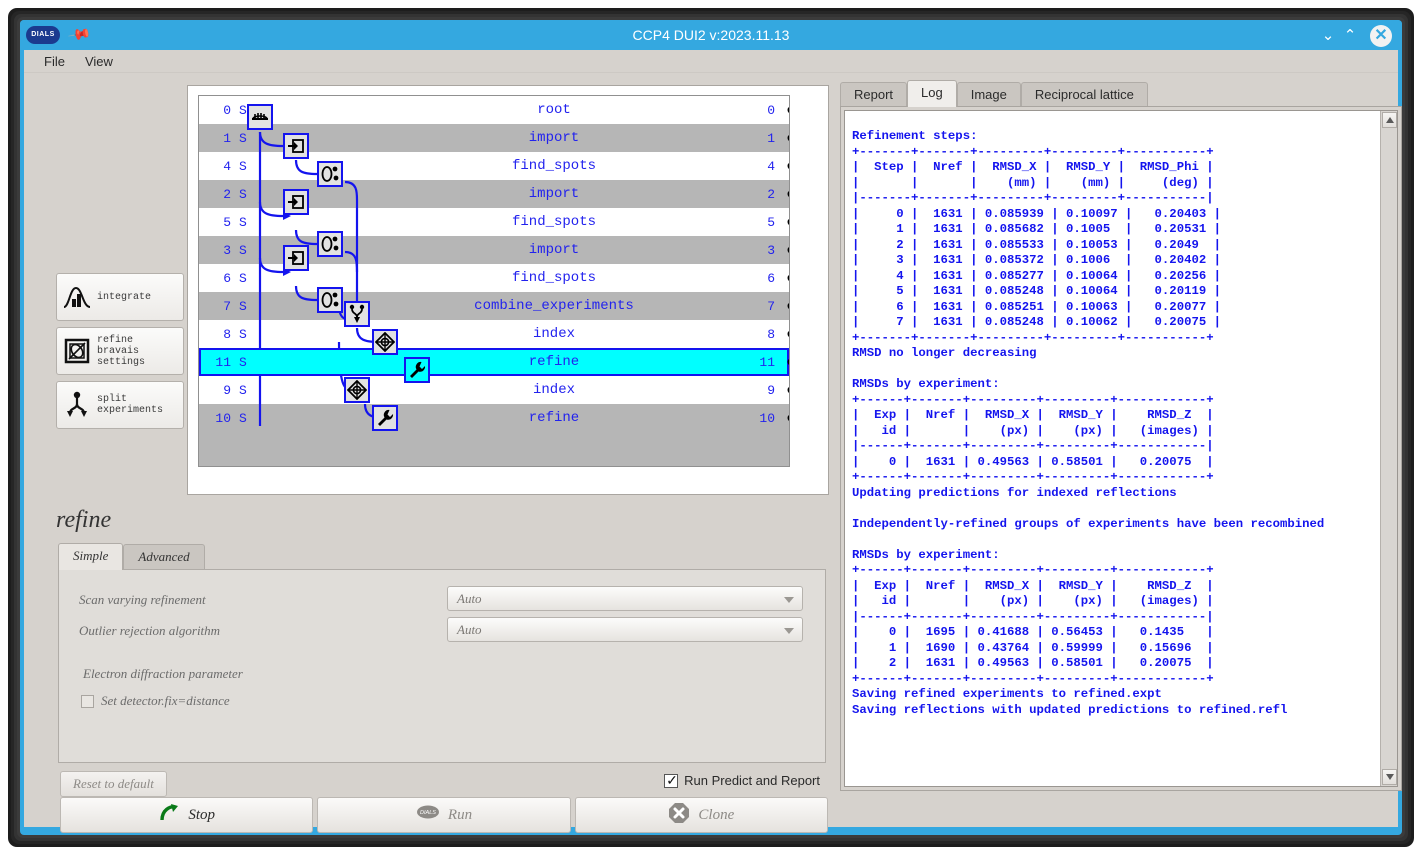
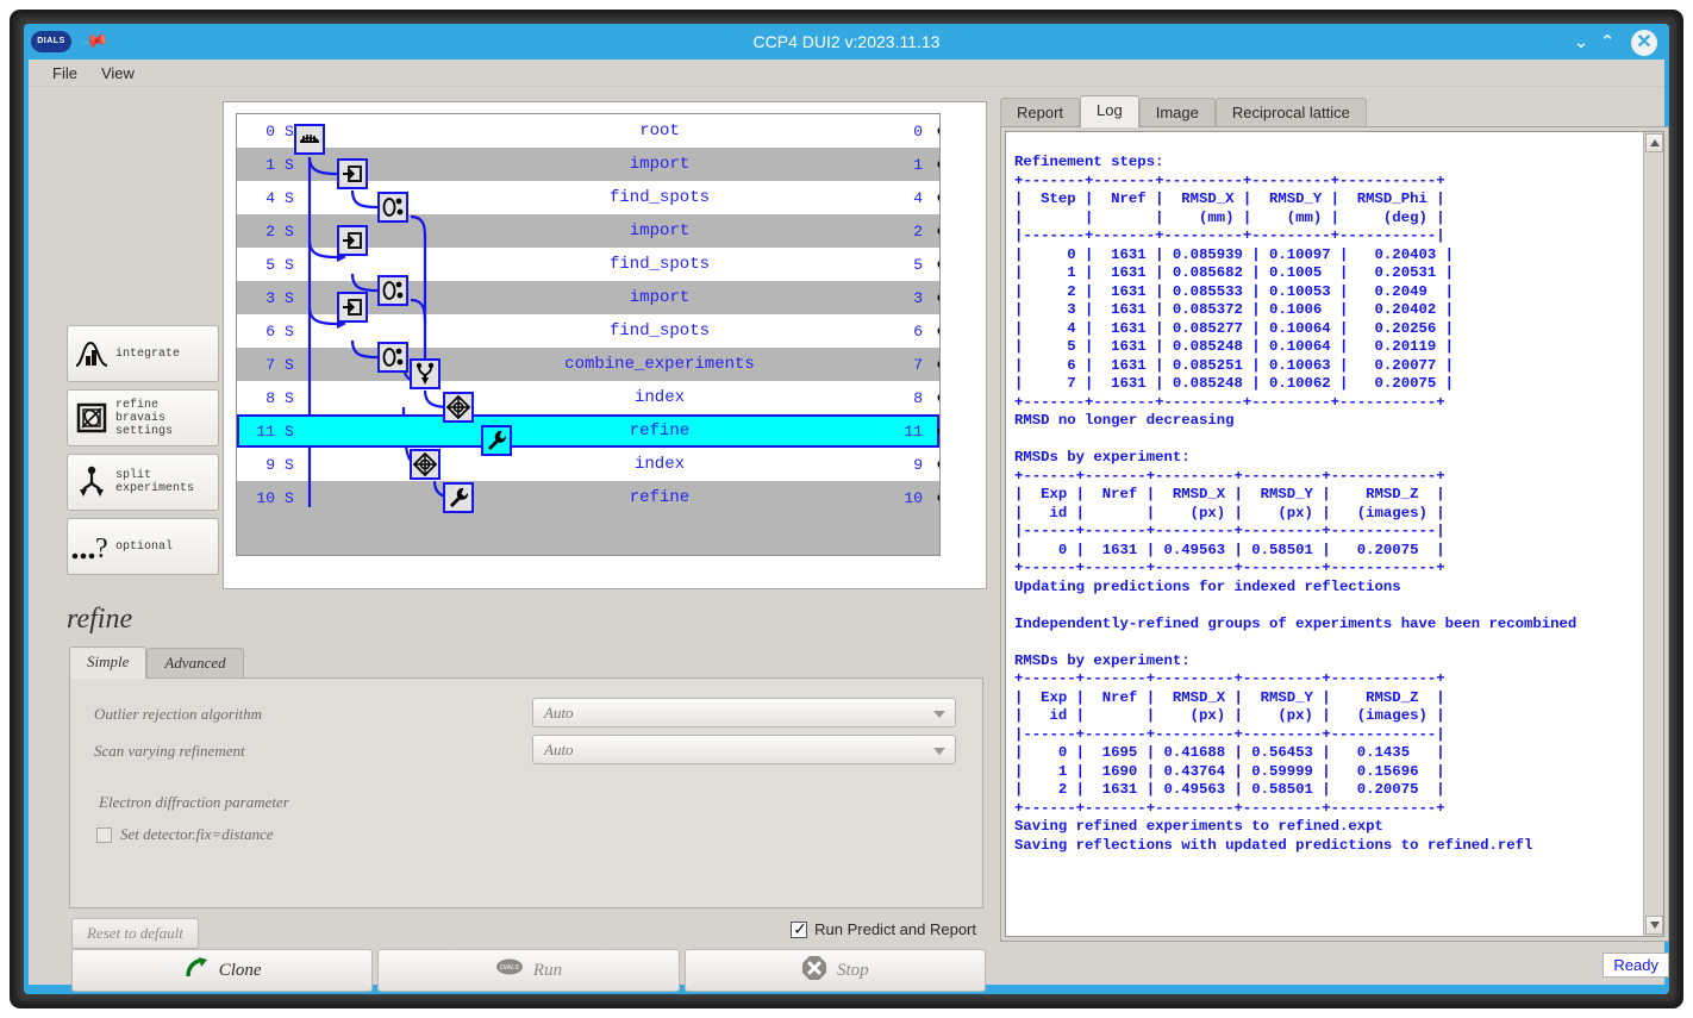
  CCP4 DUI2 v:2023.11.13
  ⌄
  ⌃
  ✕
  File
  View
  integrate
  refine
  bravais
  settings
  split
  experiments
+ ?
+ optional
  0
  S
  root
  0
  1
  S
  import
  1
  4
  S
  find_spots
  4
  2
  S
  import
  2
  5
  S
  find_spots
  5
  3
  S
  import
  3
  6
  S
  find_spots
  6
  7
  S
  combine_experiments
  7
  8
  S
  index
  8
  11
  S
  refine
  11
  9
  S
  index
  9
  10
  S
  refine
  10
  refine
  Simple
  Advanced
- Scan varying refinement
+ Outlier rejection algorithm
  Auto
- Outlier rejection algorithm
+ Scan varying refinement
  Auto
  Electron diffraction parameter
  Set detector.fix=distance
  Reset to default
  Run Predict and Report
- Stop
+ Clone
  Run
- Clone
+ Stop
  Report
  Log
  Image
  Reciprocal lattice
  Refinement steps:
  +-------+-------+---------+---------+-----------+
  | Step | Nref | RMSD_X | RMSD_Y | RMSD_Phi |
  | | | (mm) | (mm) | (deg) |
  |-------+-------+---------+---------+-----------|
  | 0 | 1631 | 0.085939 | 0.10097 | 0.20403 |
  | 1 | 1631 | 0.085682 | 0.1005 | 0.20531 |
  | 2 | 1631 | 0.085533 | 0.10053 | 0.2049 |
  | 3 | 1631 | 0.085372 | 0.1006 | 0.20402 |
  | 4 | 1631 | 0.085277 | 0.10064 | 0.20256 |
  | 5 | 1631 | 0.085248 | 0.10064 | 0.20119 |
  | 6 | 1631 | 0.085251 | 0.10063 | 0.20077 |
  | 7 | 1631 | 0.085248 | 0.10062 | 0.20075 |
  +-------+-------+---------+---------+-----------+
  RMSD no longer decreasing
  RMSDs by experiment:
  +------+-------+---------+---------+------------+
  | Exp | Nref | RMSD_X | RMSD_Y | RMSD_Z |
  | id | | (px) | (px) | (images) |
  |------+-------+---------+---------+------------|
  | 0 | 1631 | 0.49563 | 0.58501 | 0.20075 |
  +------+-------+---------+---------+------------+
  Updating predictions for indexed reflections
  Independently-refined groups of experiments have been recombined
  RMSDs by experiment:
  +------+-------+---------+---------+------------+
  | Exp | Nref | RMSD_X | RMSD_Y | RMSD_Z |
  | id | | (px) | (px) | (images) |
  |------+-------+---------+---------+------------|
  | 0 | 1695 | 0.41688 | 0.56453 | 0.1435 |
  | 1 | 1690 | 0.43764 | 0.59999 | 0.15696 |
  | 2 | 1631 | 0.49563 | 0.58501 | 0.20075 |
  +------+-------+---------+---------+------------+
  Saving refined experiments to refined.expt
  Saving reflections with updated predictions to refined.refl
+ Ready
